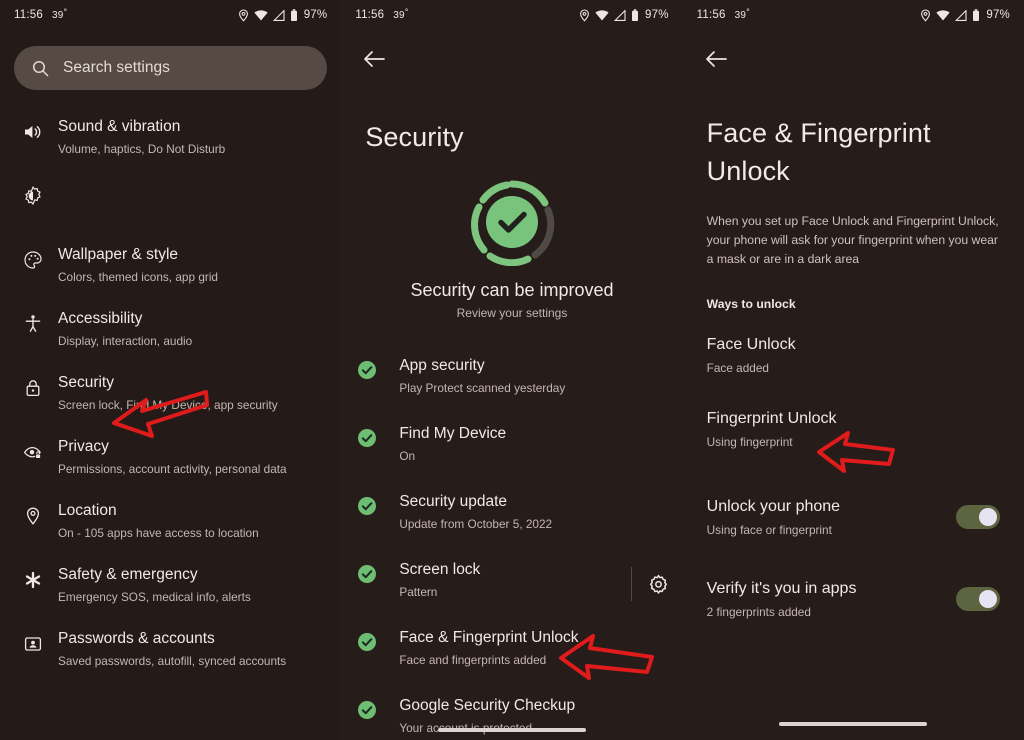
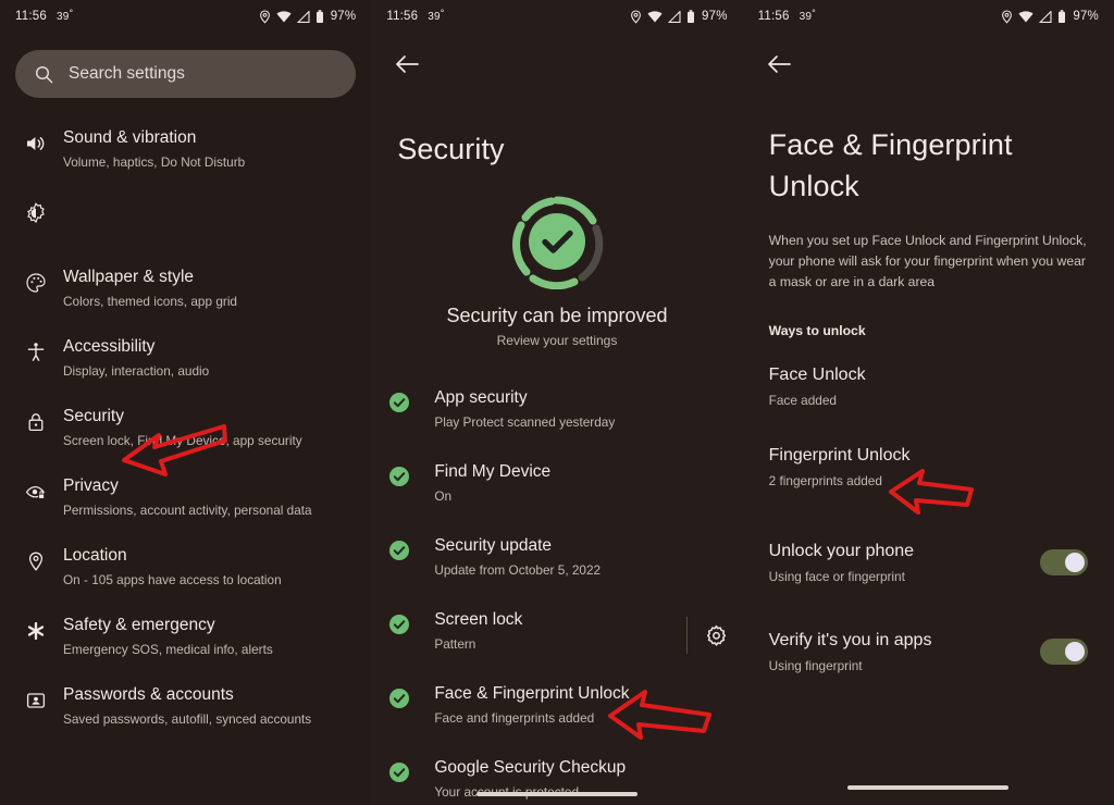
  11:56
  39
  97%
  Search settings
  Sound & vibration
  Volume, haptics, Do Not Disturb
  Wallpaper & style
  Colors, themed icons, app grid
  Accessibility
  Display, interaction, audio
  Security
  Screen lock, Fi Devic, app security
  Privacy
  Permissions, account activity, personal data
  Location
  On - 105 apps have access to location
  Safety & emergency
  Emergency SOS, medical info, alerts
  Passwords & accounts
  Saved passwords, autofill, synced accounts
  11:56
  39
  97%
  Security
  Security can be improved
  Review your settings
  App security
  Play Protect scanned yesterday
  Find My Device
  On
  Security update
  Update from October 5, 2022
  Screen lock
  Pattern
  Face & Fingerprint Unlock
  Face and fingerprints added
  Google Security Checkup
  11:56
  39
  97%
  Face & Fingerprint Unlock
  When you set up Face Unlock and Fingerprint Unlock, your phone will ask for your fingerprint when you wear a mask or are in a dark area
  Ways to unlock
  Face Unlock
  Face added
  Fingerprint Unlock
- Using fingerprint
+ 2 fingerprints added
  Unlock your phone
  Using face or fingerprint
  Verify it's you in apps
- 2 fingerprints added
+ Using fingerprint
